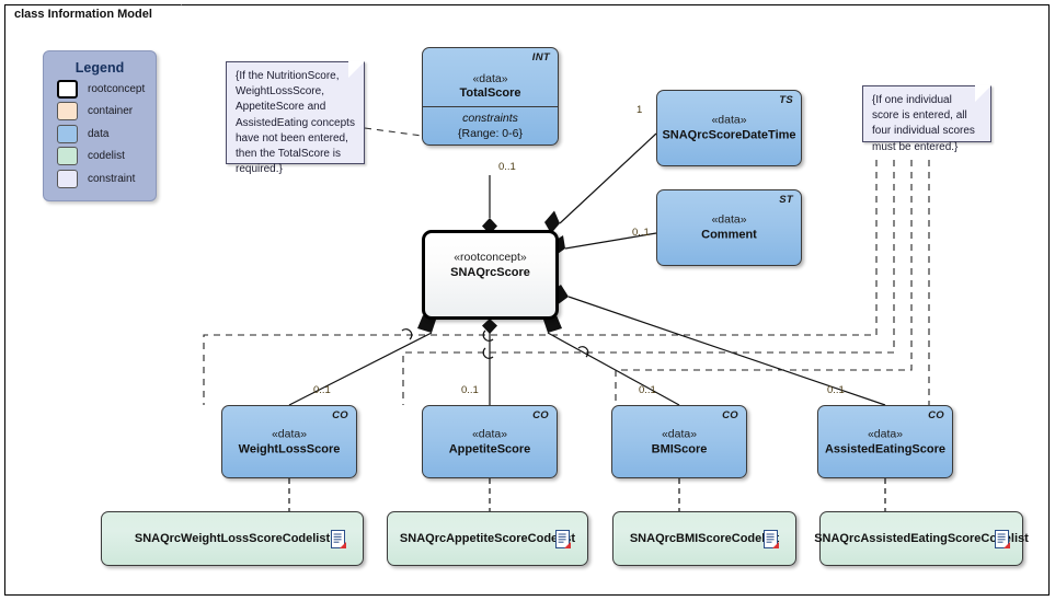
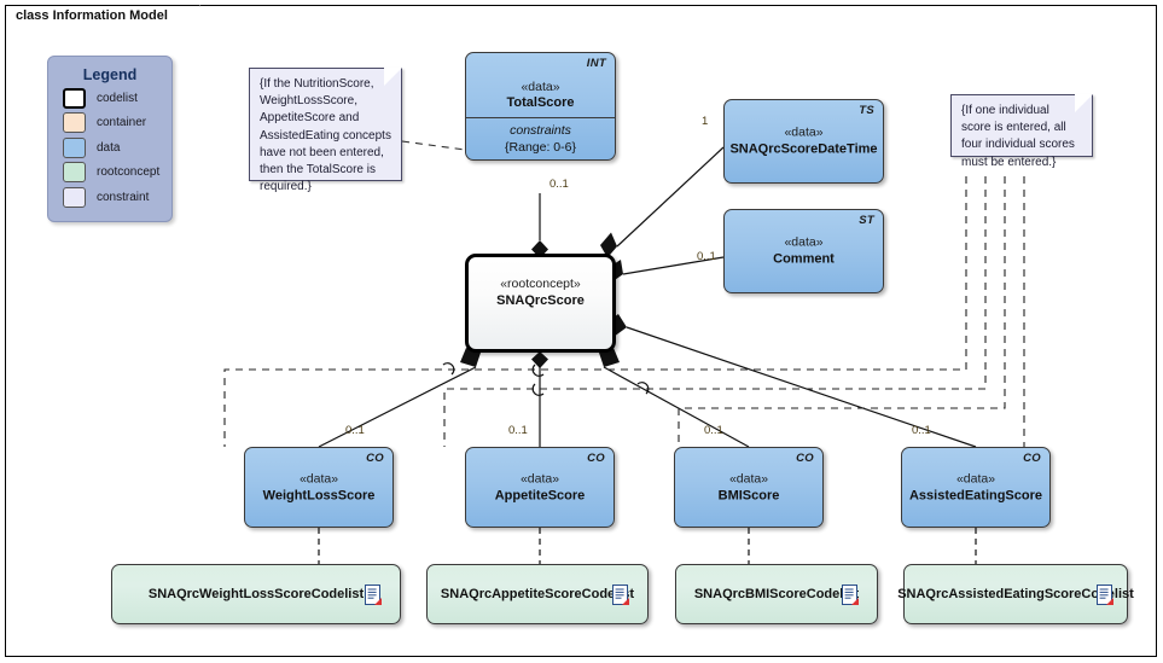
  class Information Model
  Legend
- rootconcept
+ codelist
  container
  data
- codelist
+ rootconcept
  constraint
  {If the NutritionScore, WeightLossScore, AppetiteScore and AssistedEating concepts have not been entered, then the TotalScore is required.}
  {If one individual score is entered, all four individual scores must be entered.}
  INT
  «data»
  TotalScore
  constraints
  {Range: 0-6}
  «rootconcept»
  SNAQrcScore
  TS
  «data»
  SNAQrcScoreDateTime
  ST
  «data»
  Comment
  CO
  «data»
  WeightLossScore
  CO
  «data»
  AppetiteScore
  CO
  «data»
  BMIScore
  CO
  «data»
  AssistedEatingScore
  SNAQrcWeightLossScoreCodelist
  SNAQrcAppetiteScoreCodet
  SNAQrcBMIScoreCodel
  SNAQrcAssistedEatingScoreColist
  0..1
  1
  0..1
  0..1
  0..1
  0..1
  0..1
